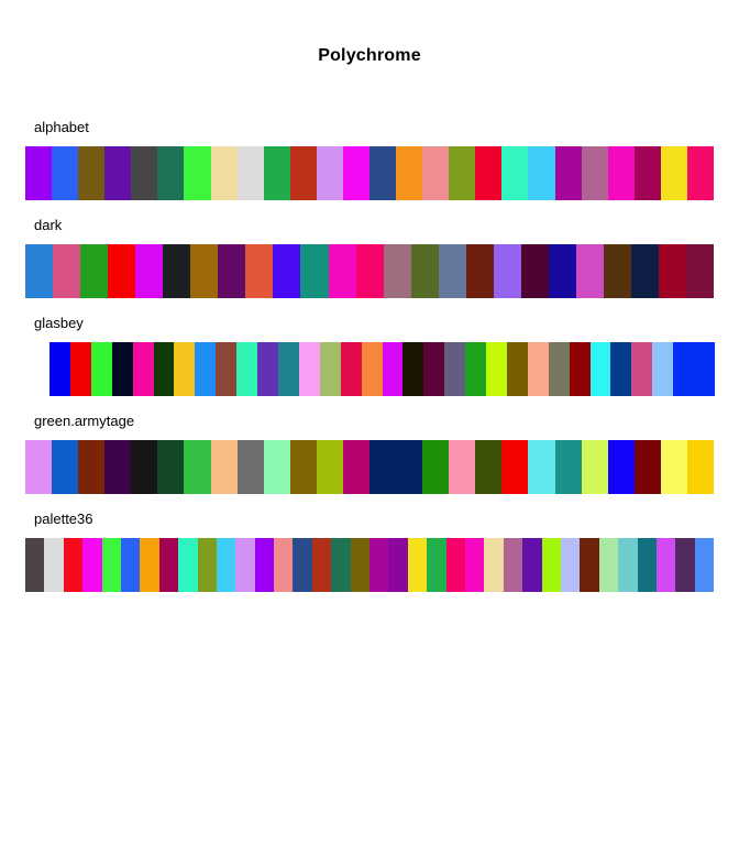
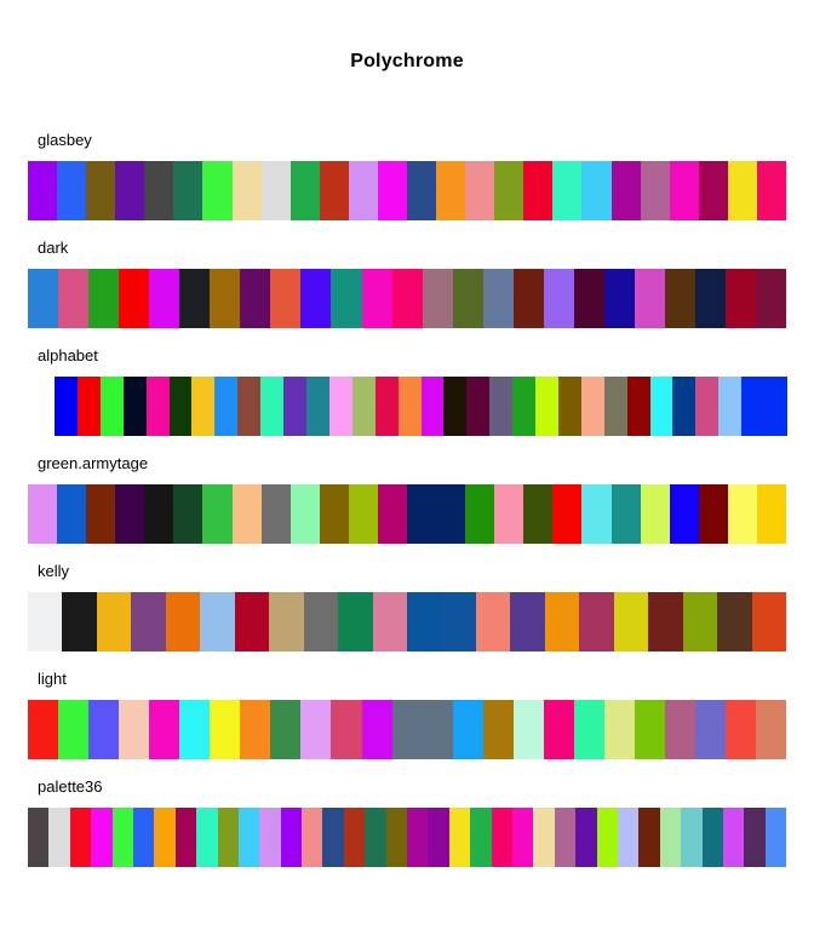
  Polychrome
- alphabet
+ glasbey
  dark
- glasbey
+ alphabet
  green.armytage
+ kelly
+ light
  palette36
